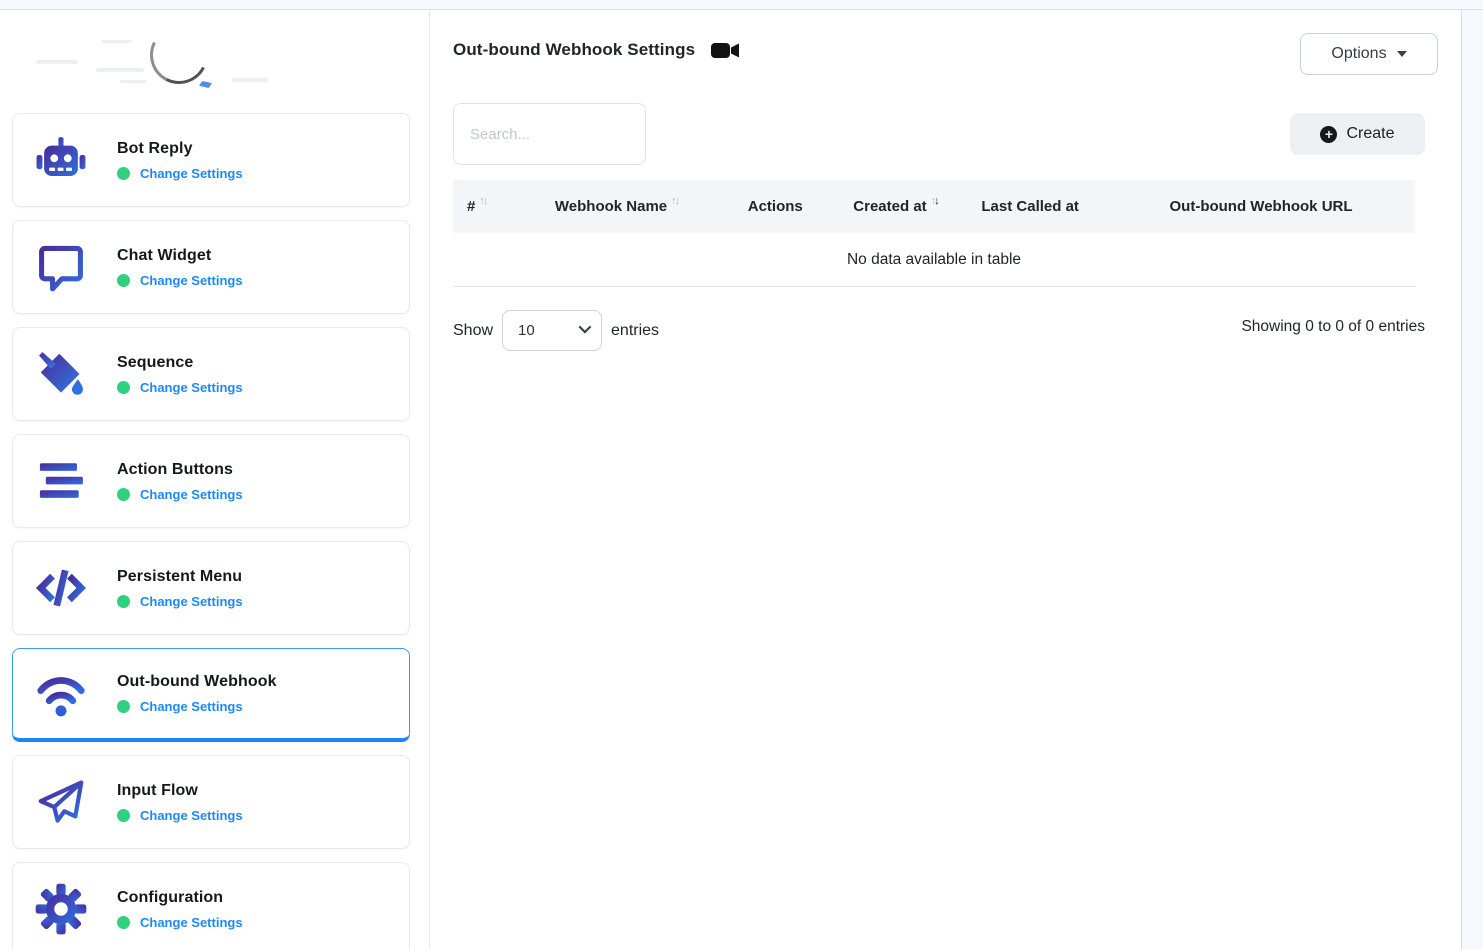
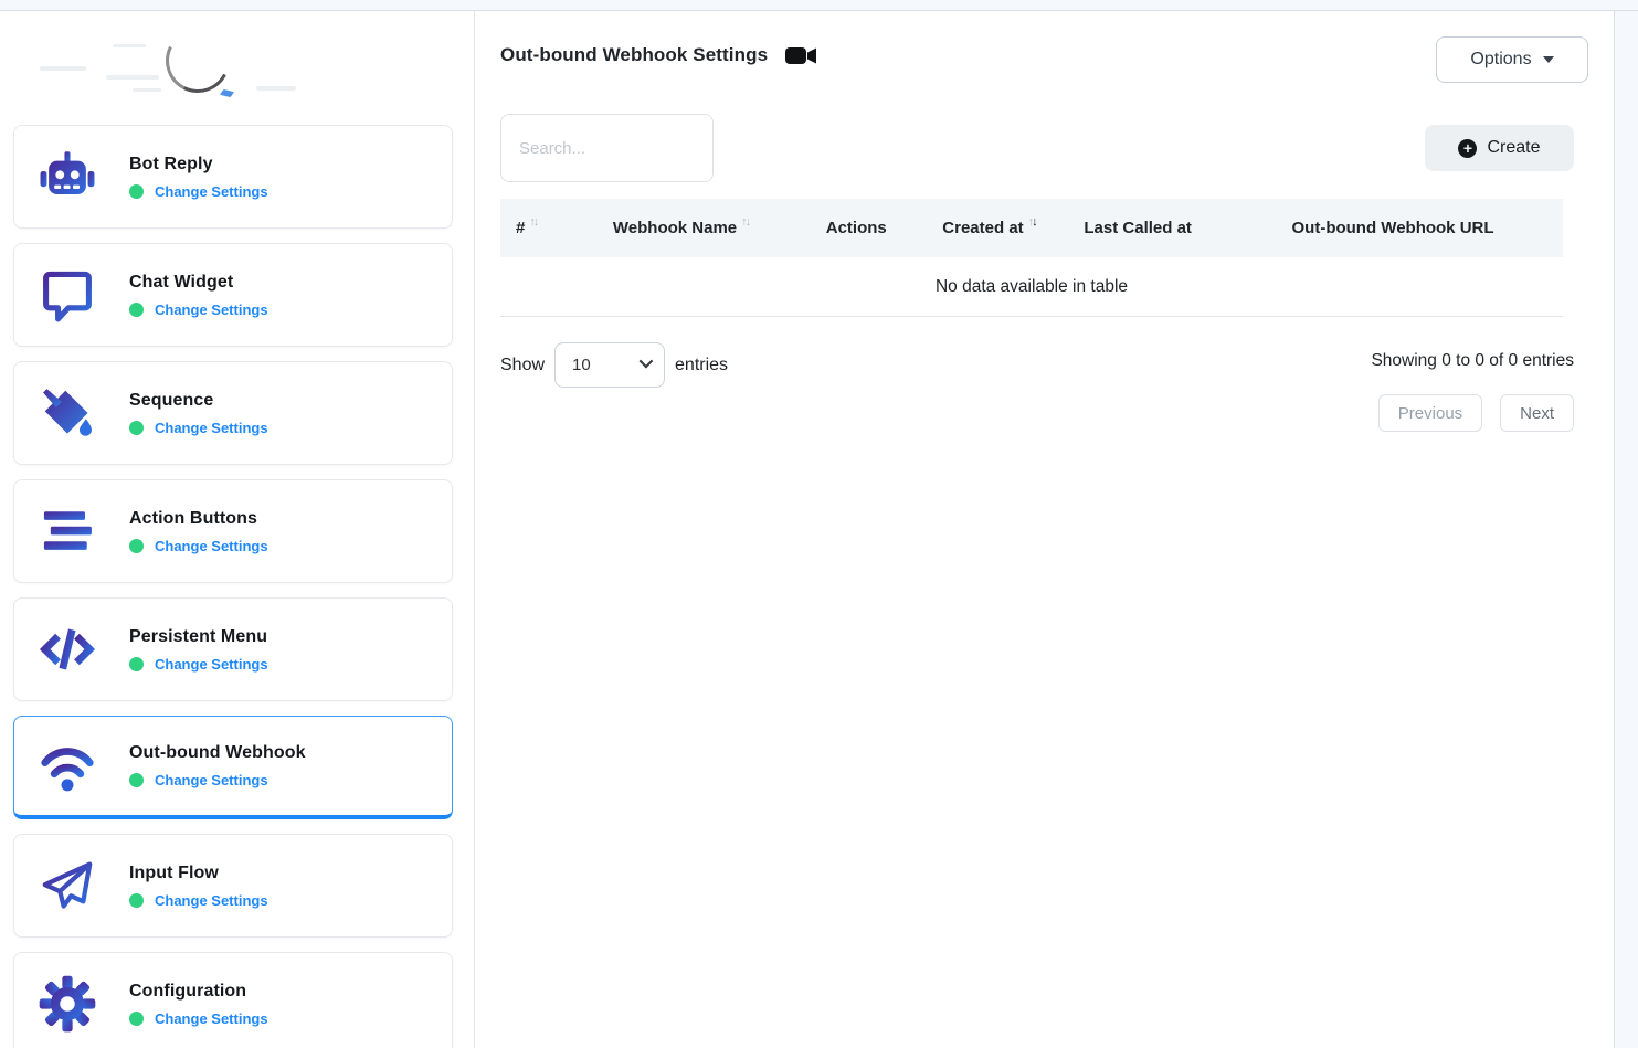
  Bot Reply
  Change Settings
  Chat Widget
  Change Settings
  Sequence
  Change Settings
  Action Buttons
  Change Settings
  Persistent Menu
  Change Settings
  Out-bound Webhook
  Change Settings
  Input Flow
  Change Settings
  Configuration
  Change Settings
  Out-bound Webhook Settings
  Options
  Search...
  +
  Create
  # ↑↓
  Webhook Name ↑↓
  Actions
  Created at ↑↓
  Last Called at
  Out-bound Webhook URL
  No data available in table
  Show
  10
  entries
  Showing 0 to 0 of 0 entries
+ Previous
+ Next
